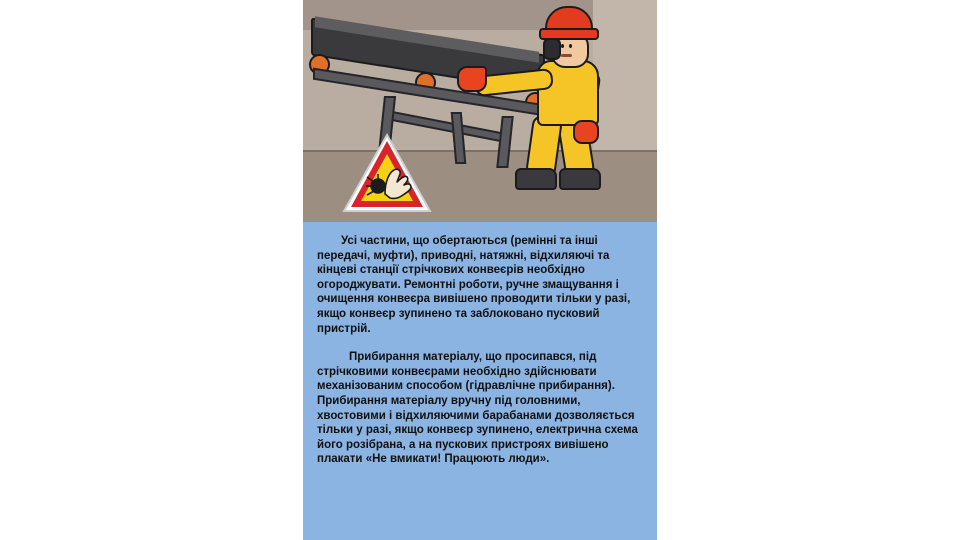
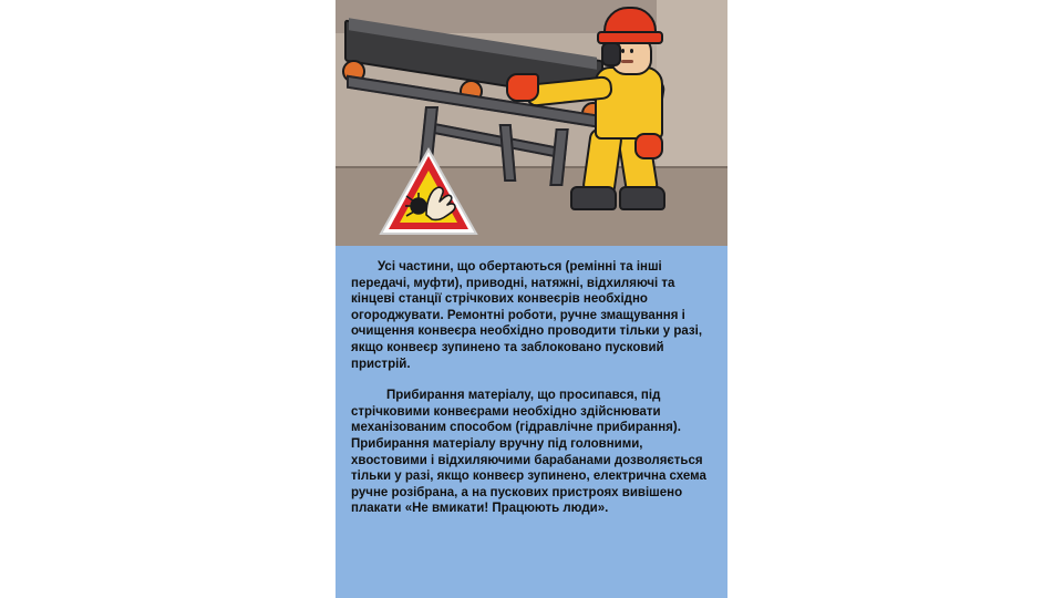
- Усі частини, що обертаються (ремінні та інші передачі, муфти), приводні, натяжні, відхиляючі та кінцеві станції стрічкових конвеєрів необхідно огороджувати. Ремонтні роботи, ручне змащування і очищення конвеєра вивішено проводити тільки у разі, якщо конвеєр зупинено та заблоковано пусковий пристрій.
+ Усі частини, що обертаються (ремінні та інші передачі, муфти), приводні, натяжні, відхиляючі та кінцеві станції стрічкових конвеєрів необхідно огороджувати. Ремонтні роботи, ручне змащування і очищення конвеєра необхідно проводити тільки у разі, якщо конвеєр зупинено та заблоковано пусковий пристрій.
- Прибирання матеріалу, що просипався, під стрічковими конвеєрами необхідно здійснювати механізованим способом (гідравлічне прибирання). Прибирання матеріалу вручну під головними, хвостовими і відхиляючими барабанами дозволяється тільки у разі, якщо конвеєр зупинено, електрична схема його розібрана, а на пускових пристроях вивішено плакати «Не вмикати! Працюють люди».
+ Прибирання матеріалу, що просипався, під стрічковими конвеєрами необхідно здійснювати механізованим способом (гідравлічне прибирання). Прибирання матеріалу вручну під головними, хвостовими і відхиляючими барабанами дозволяється тільки у разі, якщо конвеєр зупинено, електрична схема ручне розібрана, а на пускових пристроях вивішено плакати «Не вмикати! Працюють люди».
